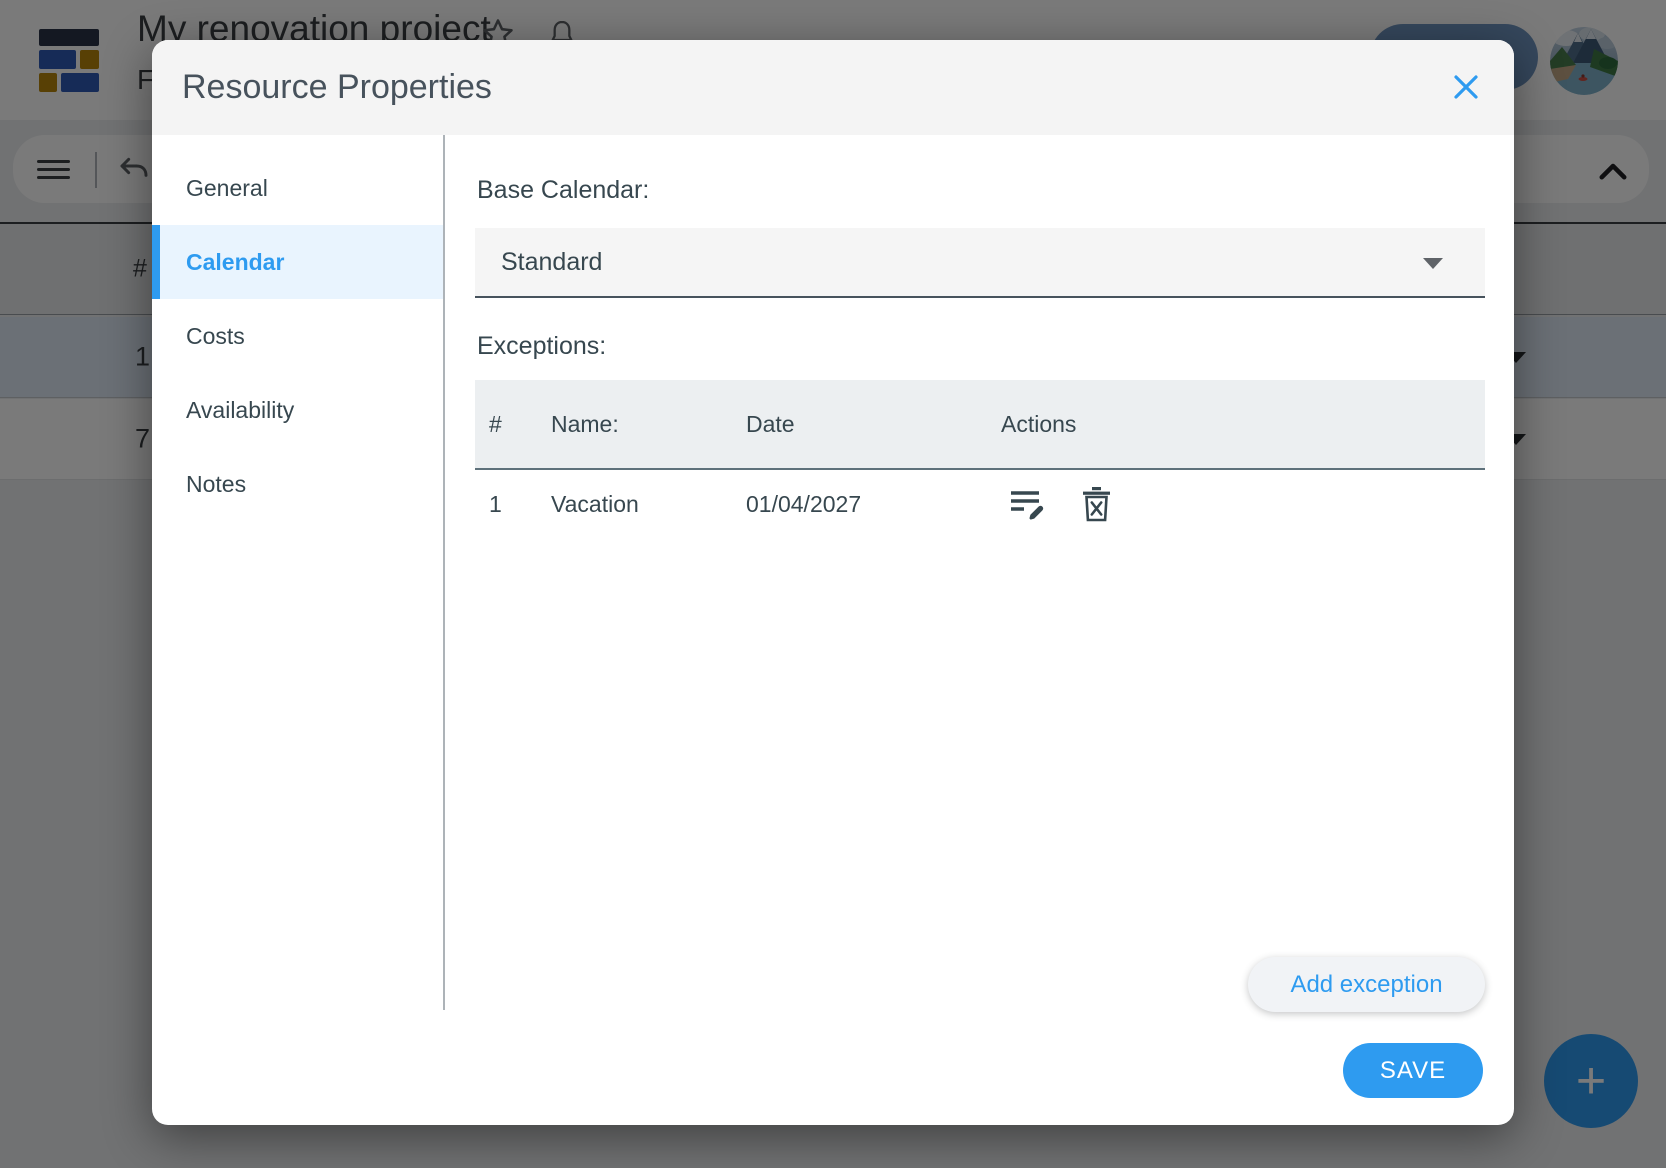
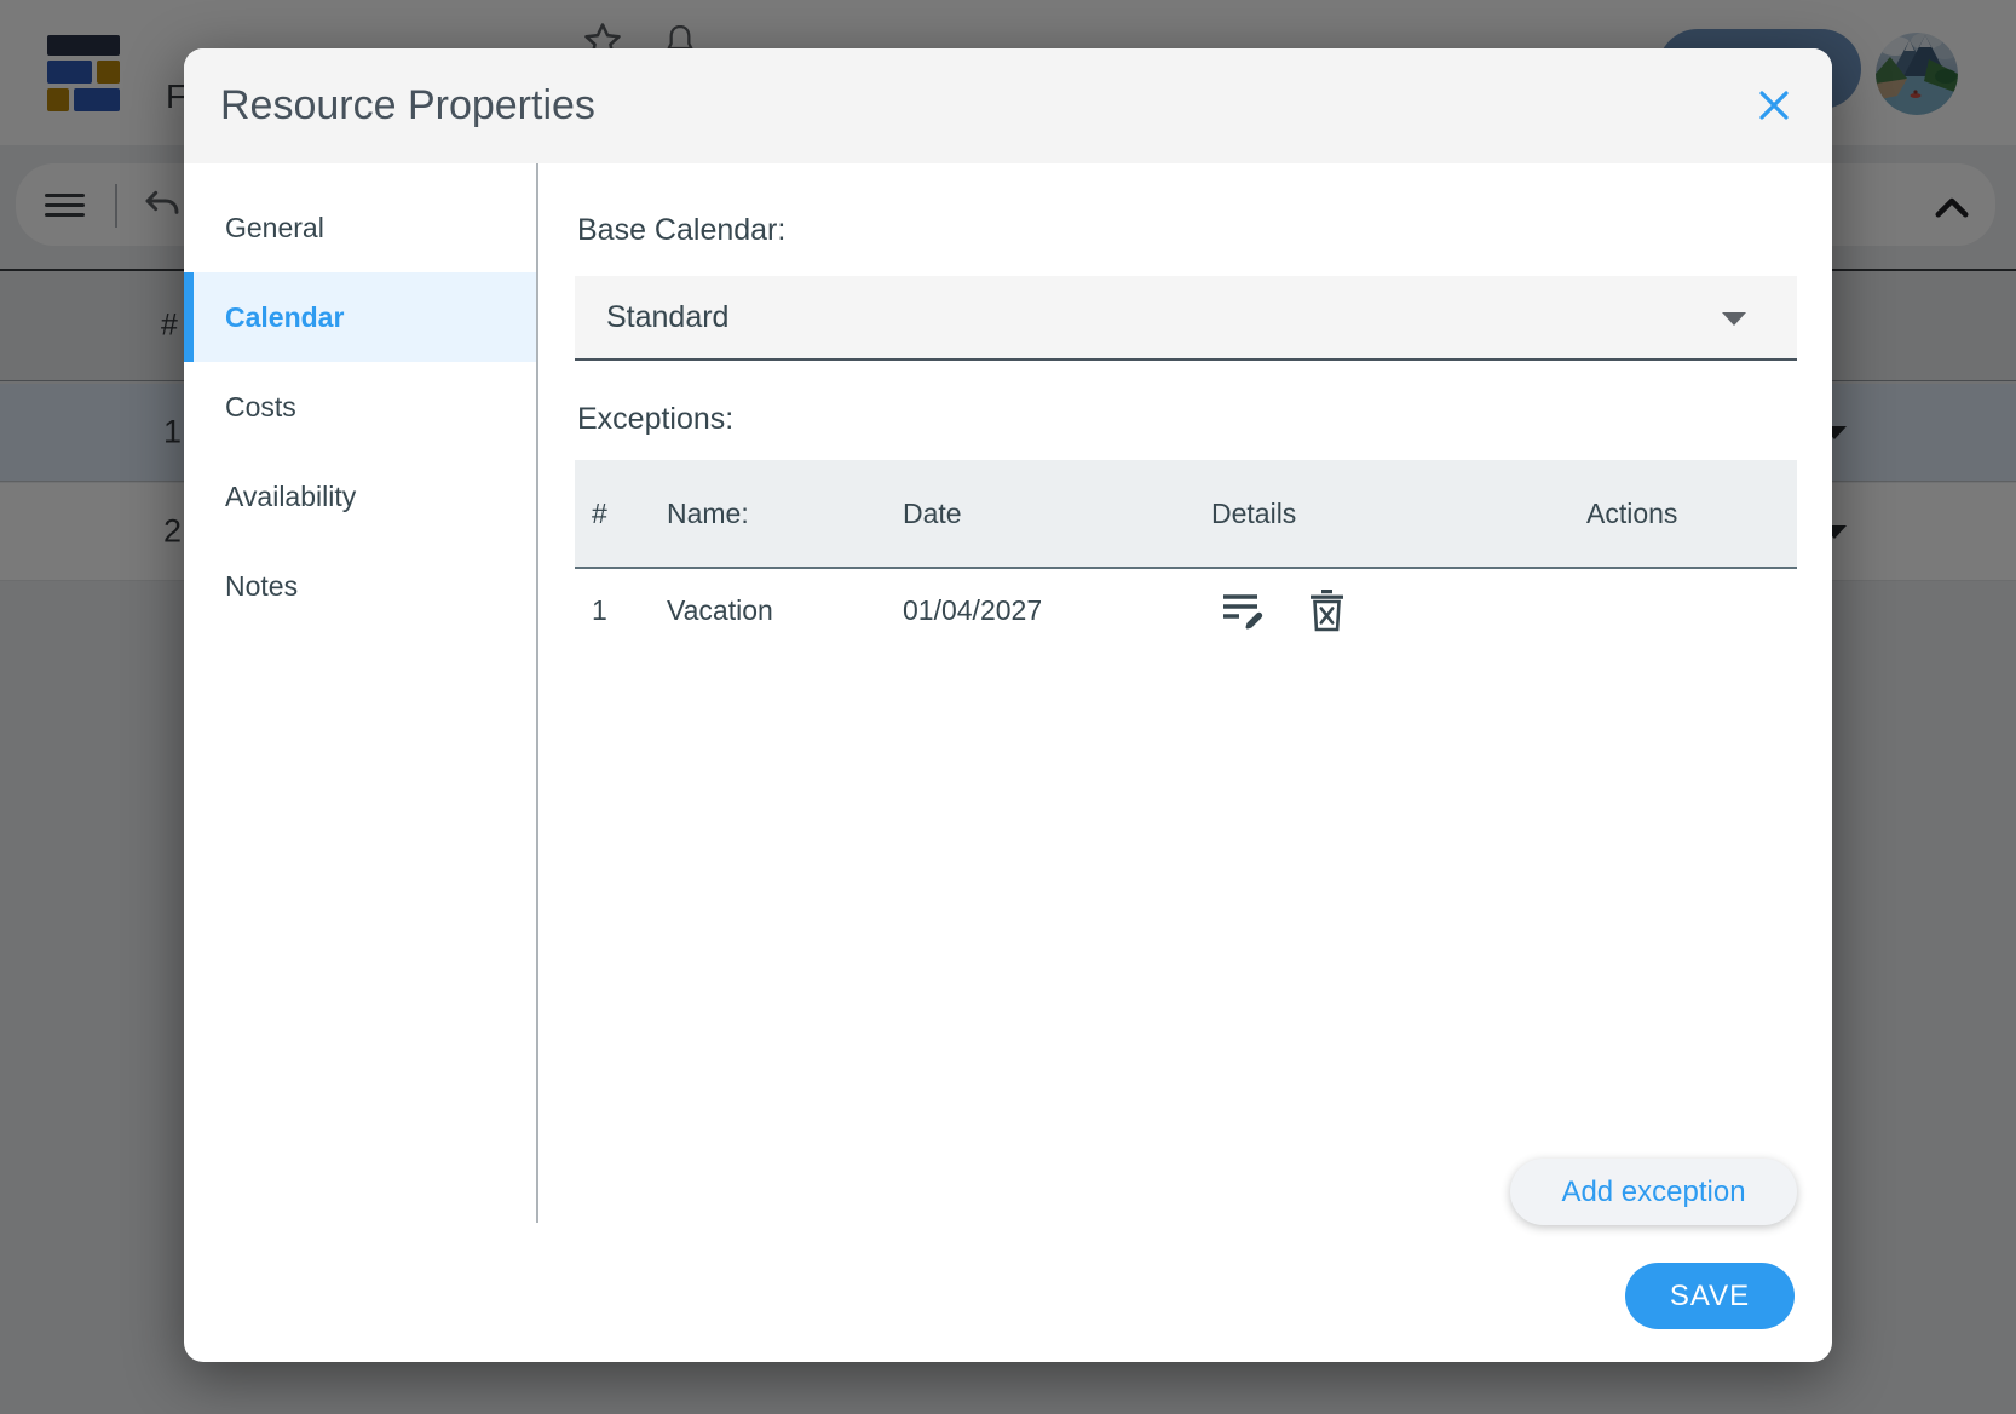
- My renovation project
  F
  #
  1
- 7
+ 2
- +
  Resource Properties
  General
  Calendar
  Costs
  Availability
  Notes
  Base Calendar:
  Standard
  Exceptions:
  #
  Name:
  Date
+ Details
  Actions
  1
  Vacation
  01/04/2027
  Add exception
  SAVE
